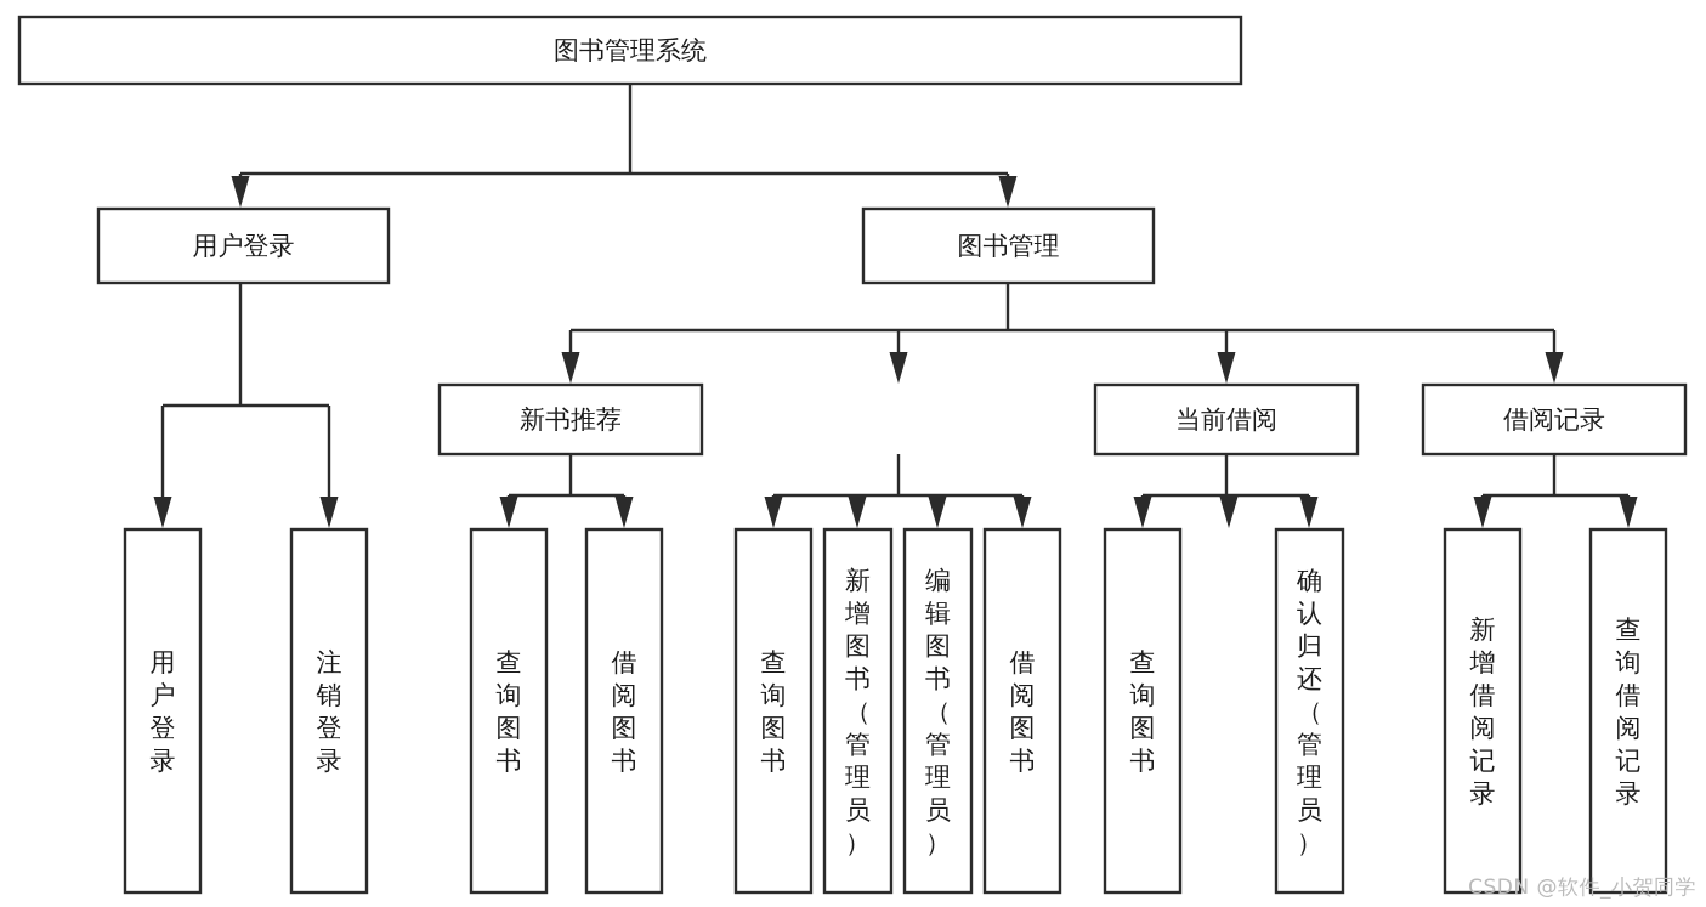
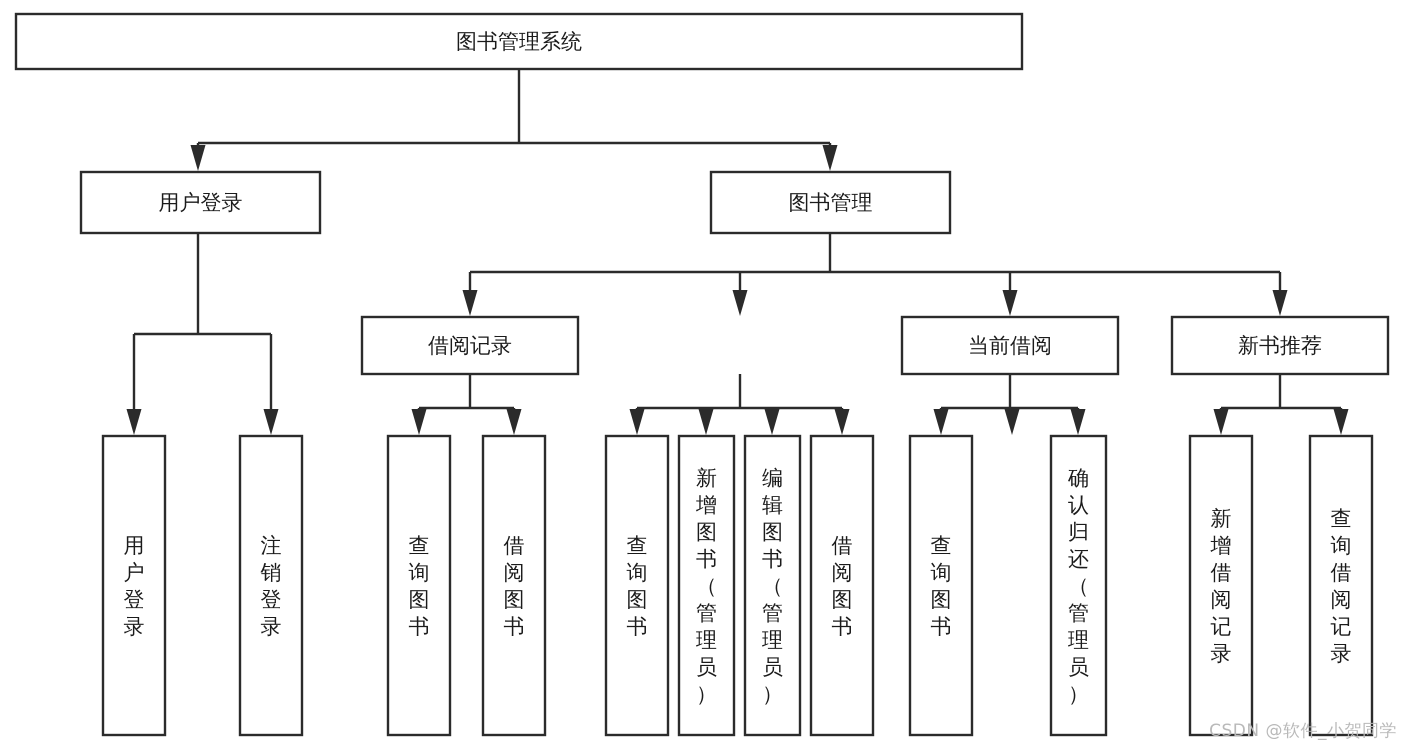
  图书管理系统
  用户登录
  图书管理
- 新书推荐
+ 借阅记录
  当前借阅
- 借阅记录
+ 新书推荐
  用户登录
  注销登录
  查询图书
  借阅图书
  查询图书
  新增图书（管理员）
  编辑图书（管理员）
  借阅图书
  查询图书
  确认归还（管理员）
  新增借阅记录
  查询借阅记录
  CSDN @软件_小贺同学
